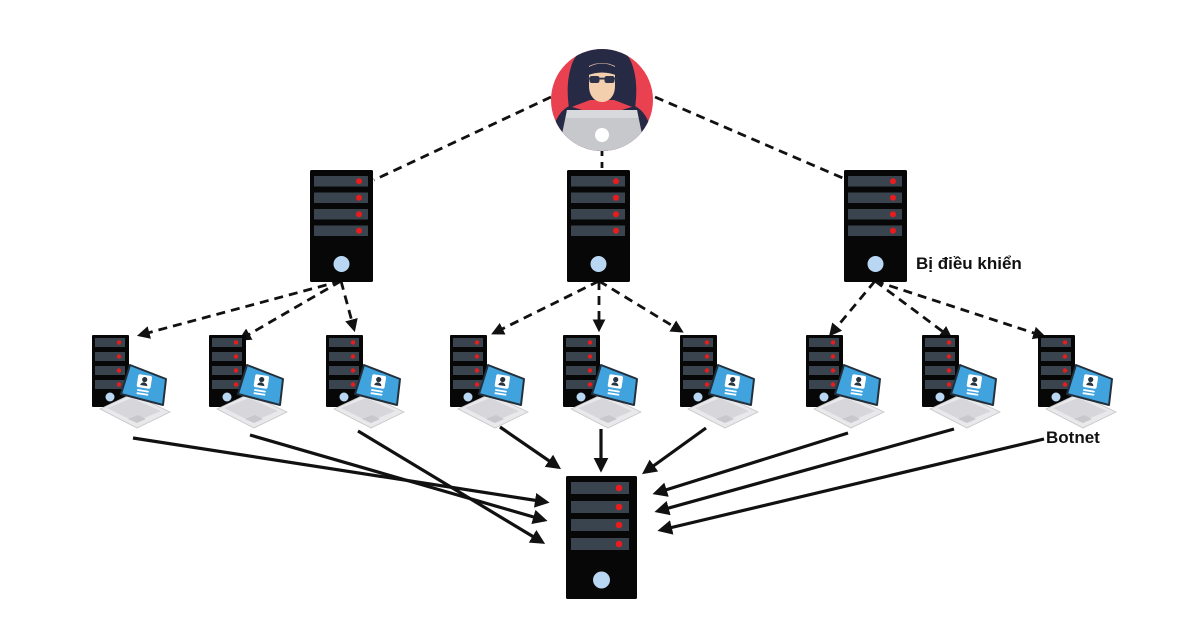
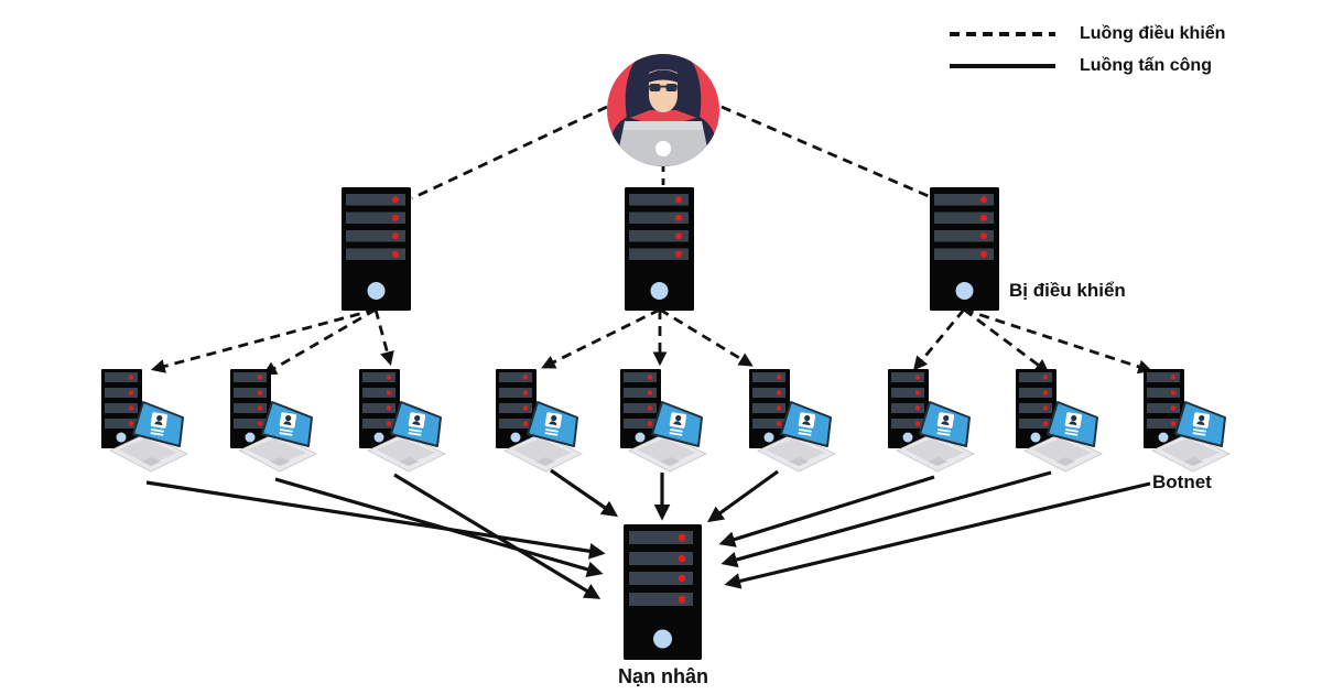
  Bị điều khiển
  Botnet
+ Nạn nhân
+ Luồng điều khiển
+ Luồng tấn công
